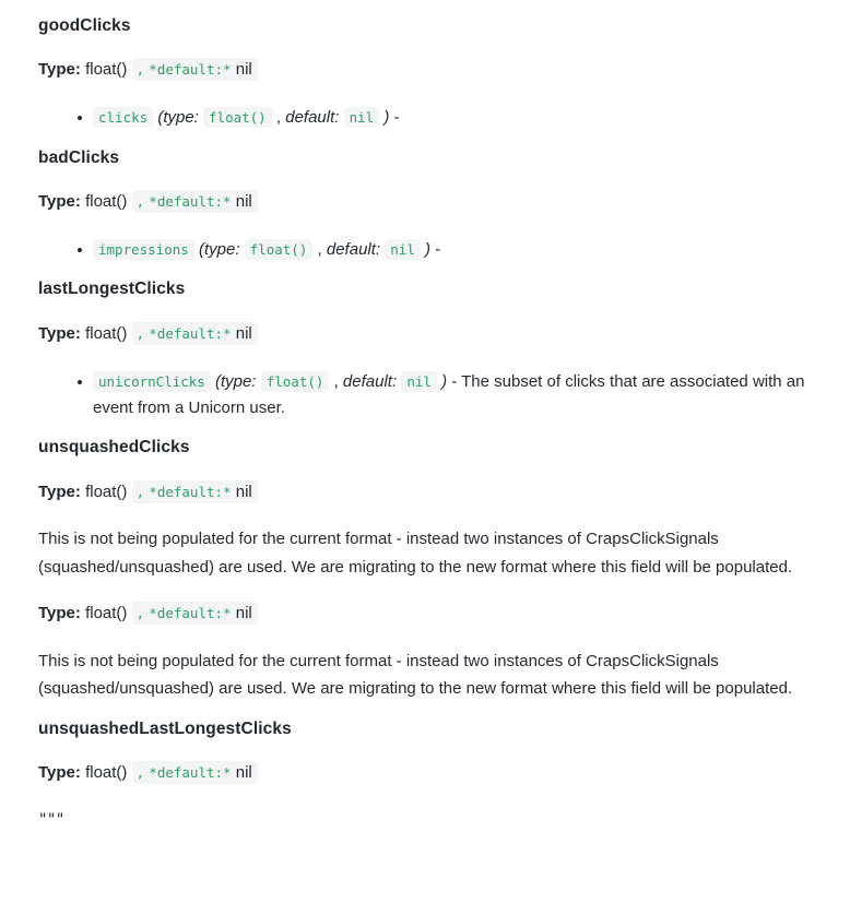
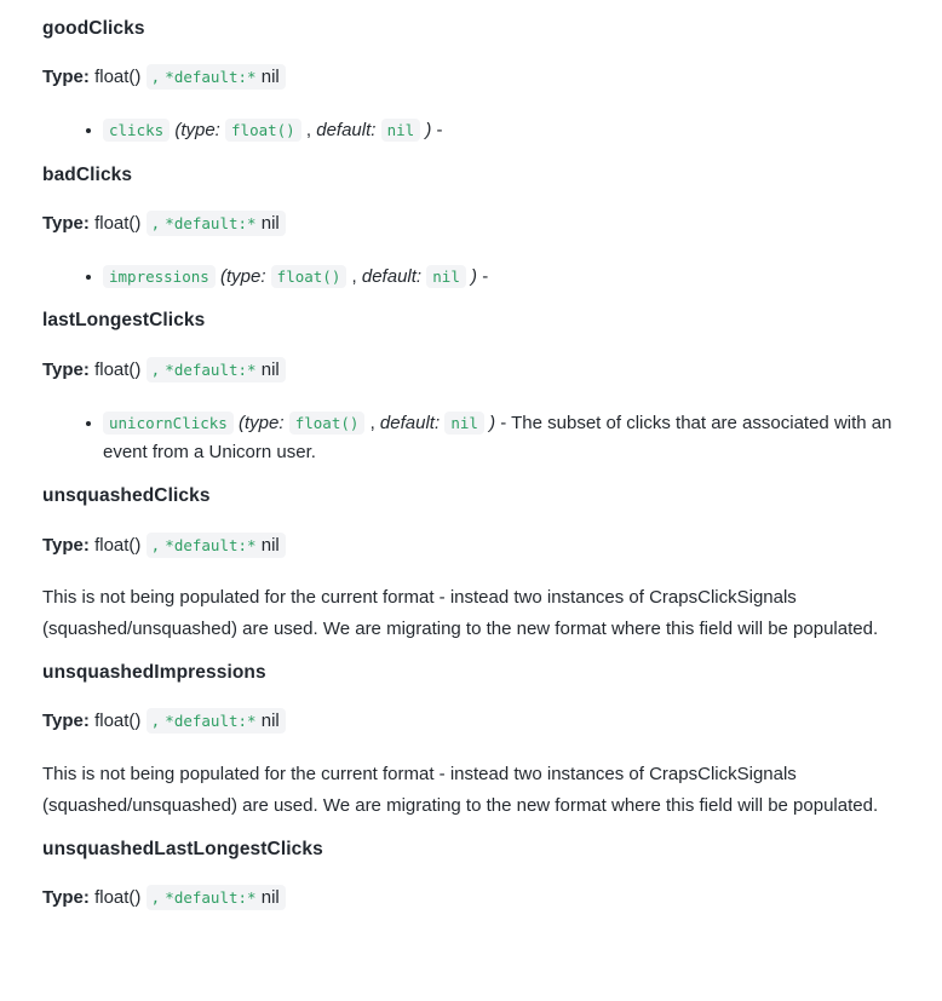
  goodClicks
  Type: float() , *default:* nil
  clicks (type: float() , default: nil ) -
  badClicks
  Type: float() , *default:* nil
  impressions (type: float() , default: nil ) -
  lastLongestClicks
  Type: float() , *default:* nil
  unicornClicks (type: float() , default: nil ) - The subset of clicks that are associated with an event from a Unicorn user.
  unsquashedClicks
  Type: float() , *default:* nil
  This is not being populated for the current format - instead two instances of CrapsClickSignals (squashed/unsquashed) are used. We are migrating to the new format where this field will be populated.
+ unsquashedImpressions
  Type: float() , *default:* nil
  This is not being populated for the current format - instead two instances of CrapsClickSignals (squashed/unsquashed) are used. We are migrating to the new format where this field will be populated.
  unsquashedLastLongestClicks
  Type: float() , *default:* nil
- """
